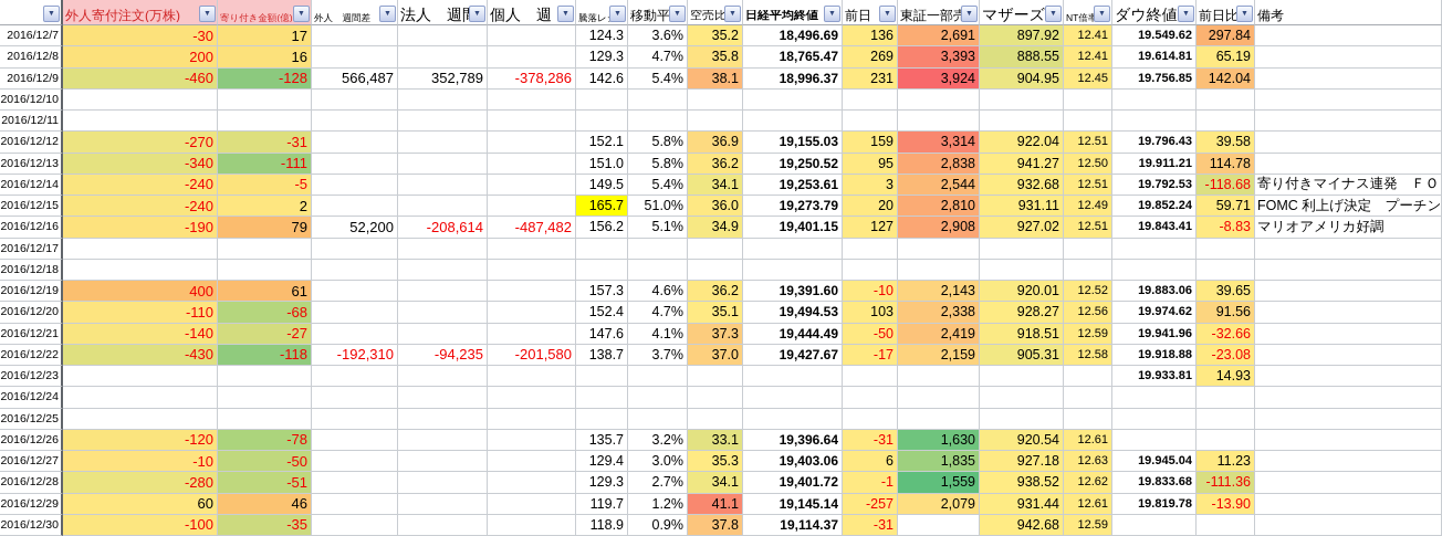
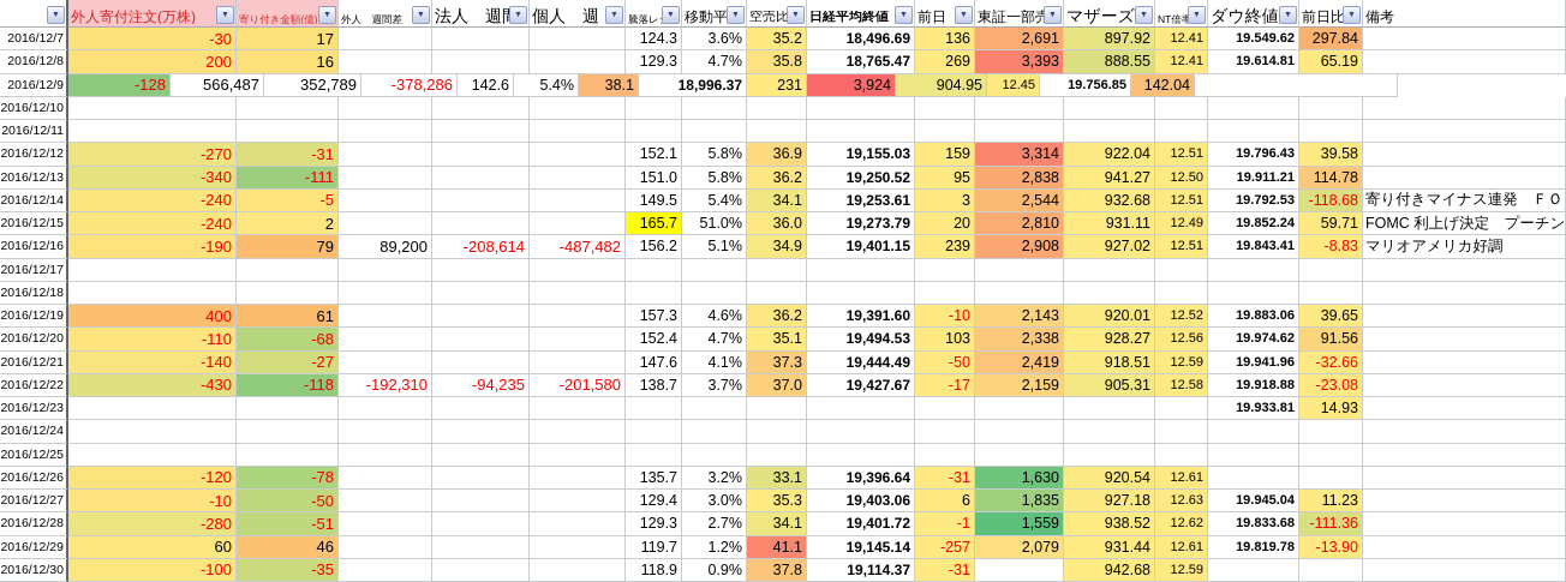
  外人寄付注文(万株)
  寄り付き金額(億)
  外人 週間差
  法人 週
  個人 週
  移動平
  空売比
  日経平均終値
  前日
  東証一部売
  マザーズ
  NT倍
  ダウ終値
  前日比
  備考
  2016/12/7
  -30
  17
  124.3
  3.6%
  35.2
  18,496.69
  136
  2,691
  897.92
  12.41
  19.549.62
  297.84
  2016/12/8
  200
  16
  129.3
  4.7%
  35.8
  18,765.47
  269
  3,393
  888.55
  12.41
  19.614.81
  65.19
  2016/12/9
- -460
  -128
  566,487
  352,789
  -378,286
  142.6
  5.4%
  38.1
  18,996.37
  231
  3,924
  904.95
  12.45
  19.756.85
  142.04
  2016/12/10
  2016/12/11
  2016/12/12
  -270
  -31
  152.1
  5.8%
  36.9
  19,155.03
  159
  3,314
  922.04
  12.51
  19.796.43
  39.58
  2016/12/13
  -340
  -111
  151.0
  5.8%
  36.2
  19,250.52
  95
  2,838
  941.27
  12.50
  19.911.21
  114.78
  2016/12/14
  -240
  -5
  149.5
  5.4%
  34.1
  19,253.61
  3
  2,544
  932.68
  12.51
  19.792.53
  -118.68
  寄り付きマイナス連発 ＦＯ
  2016/12/15
  -240
  2
  165.7
  51.0%
  36.0
  19,273.79
  20
  2,810
  931.11
  12.49
  19.852.24
  59.71
  FOMC 利上げ決定 プーチン
  2016/12/16
  -190
  79
- 52,200
+ 89,200
  -208,614
  -487,482
  156.2
  5.1%
  34.9
  19,401.15
- 127
+ 239
  2,908
  927.02
  12.51
  19.843.41
  -8.83
  マリオアメリカ好調
  2016/12/17
  2016/12/18
  2016/12/19
  400
  61
  157.3
  4.6%
  36.2
  19,391.60
  -10
  2,143
  920.01
  12.52
  19.883.06
  39.65
  2016/12/20
  -110
  -68
  152.4
  4.7%
  35.1
  19,494.53
  103
  2,338
  928.27
  12.56
  19.974.62
  91.56
  2016/12/21
  -140
  -27
  147.6
  4.1%
  37.3
  19,444.49
  -50
  2,419
  918.51
  12.59
  19.941.96
  -32.66
  2016/12/22
  -430
  -118
  -192,310
  -94,235
  -201,580
  138.7
  3.7%
  37.0
  19,427.67
  -17
  2,159
  905.31
  12.58
  19.918.88
  -23.08
  2016/12/23
  19.933.81
  14.93
  2016/12/24
  2016/12/25
  2016/12/26
  -120
  -78
  135.7
  3.2%
  33.1
  19,396.64
  -31
  1,630
  920.54
  12.61
  2016/12/27
  -10
  -50
  129.4
  3.0%
  35.3
  19,403.06
  6
  1,835
  927.18
  12.63
  19.945.04
  11.23
  2016/12/28
  -280
  -51
  129.3
  2.7%
  34.1
  19,401.72
  -1
  1,559
  938.52
  12.62
  19.833.68
  -111.36
  2016/12/29
  60
  46
  119.7
  1.2%
  41.1
  19,145.14
  -257
  2,079
  931.44
  12.61
  19.819.78
  -13.90
  2016/12/30
  -100
  -35
  118.9
  0.9%
  37.8
  19,114.37
  -31
  942.68
  12.59
